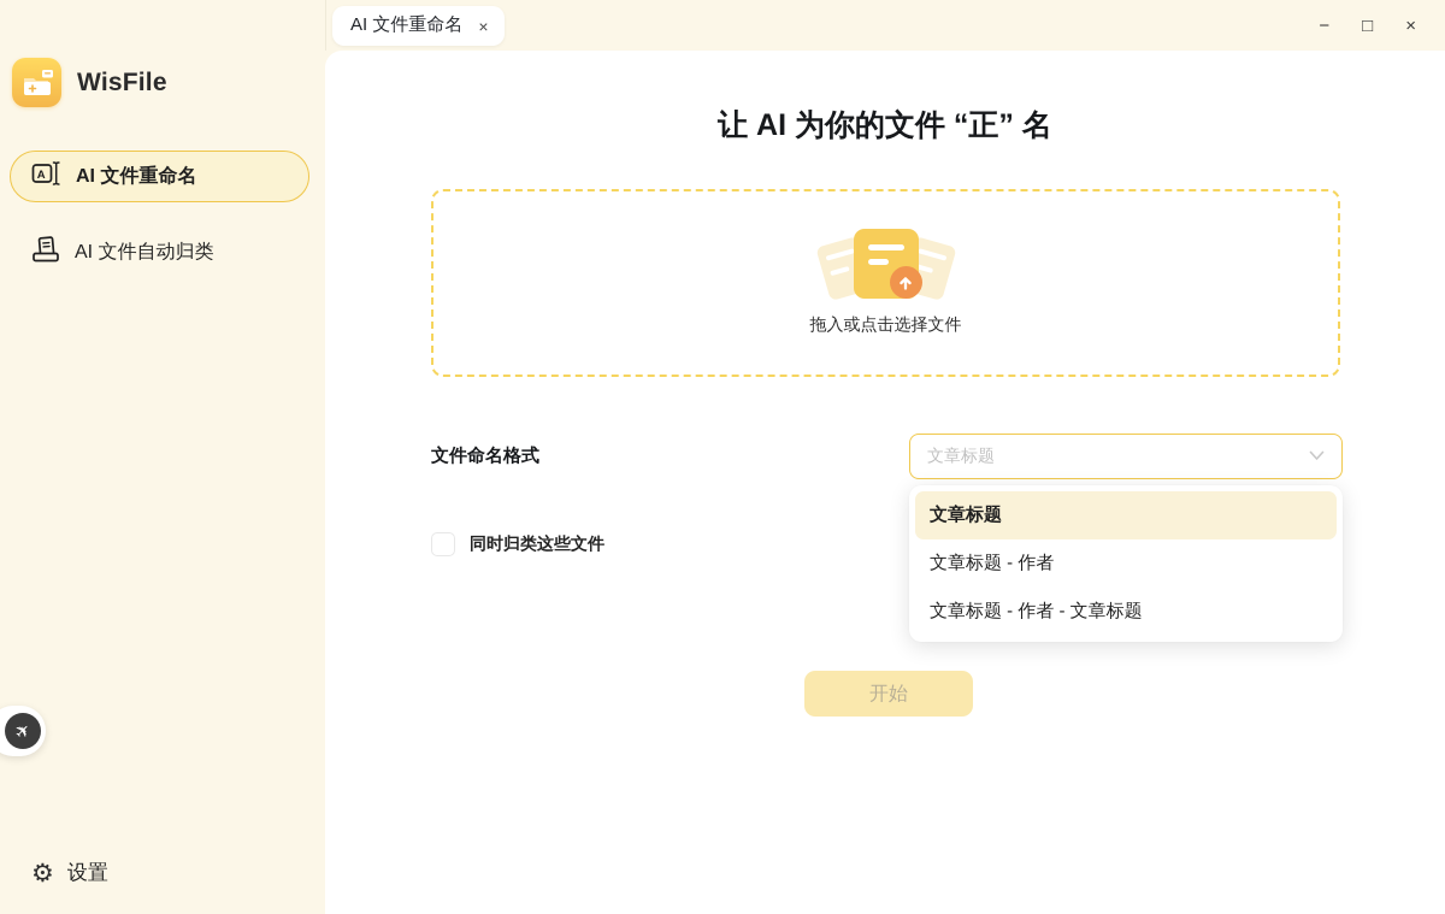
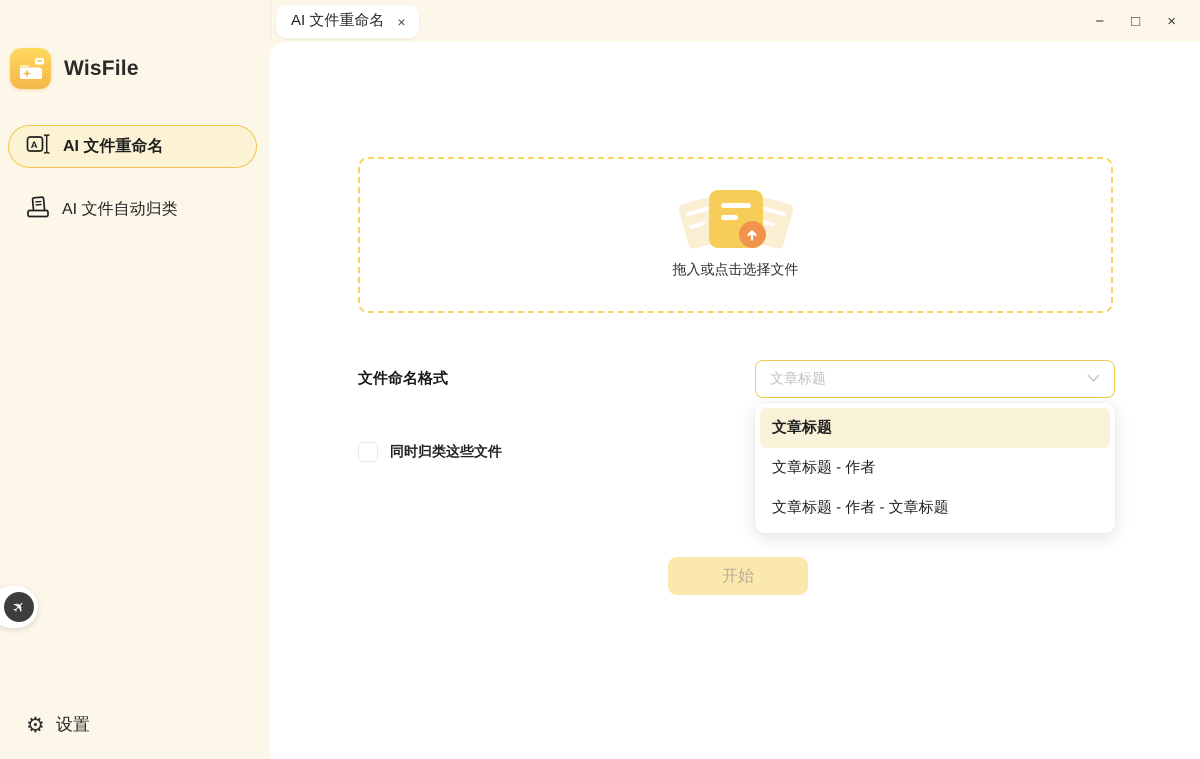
  WisFile
  A
  AI 文件重命名
  AI 文件自动归类
  ⚙
  设置
  AI 文件重命名
  ×
  −
  □
  ×
- 让 AI 为你的文件 “正” 名
  拖入或点击选择文件
  文件命名格式
  文章标题
  文章标题
  文章标题 - 作者
  文章标题 - 作者 - 文章标题
  同时归类这些文件
  开始
